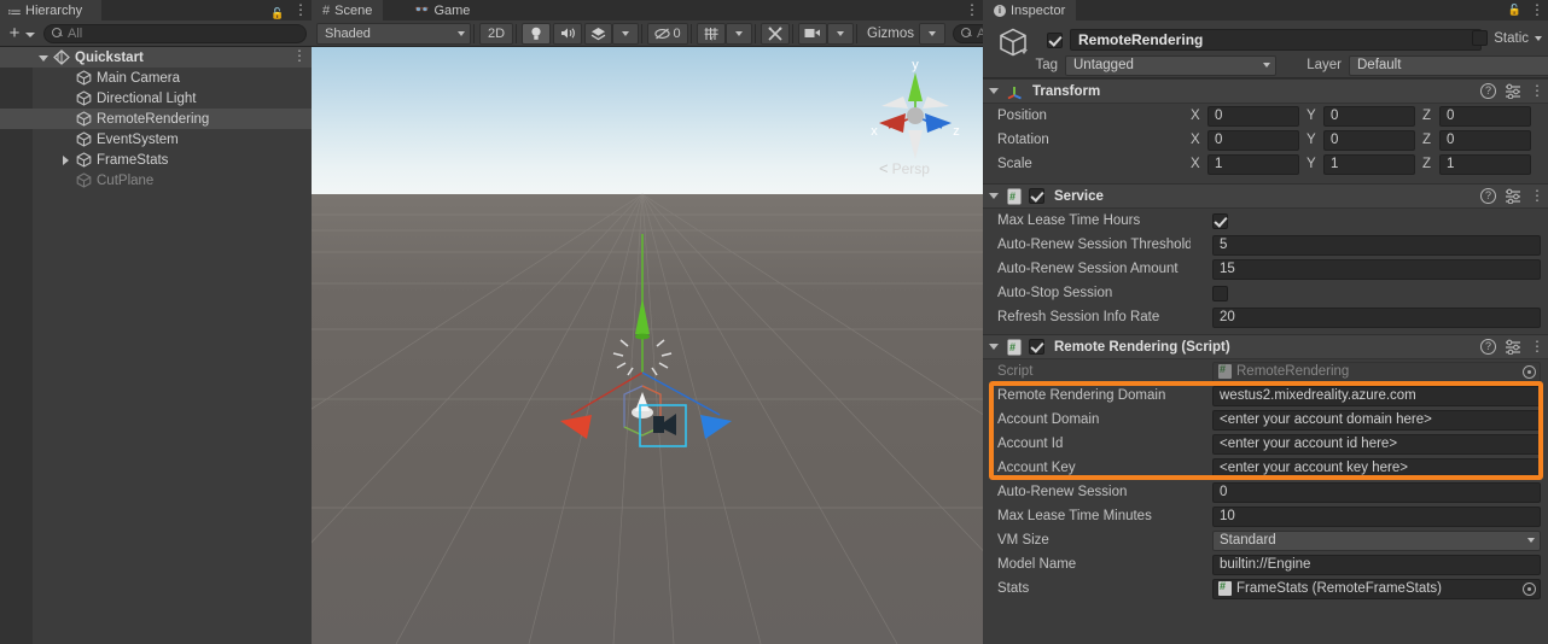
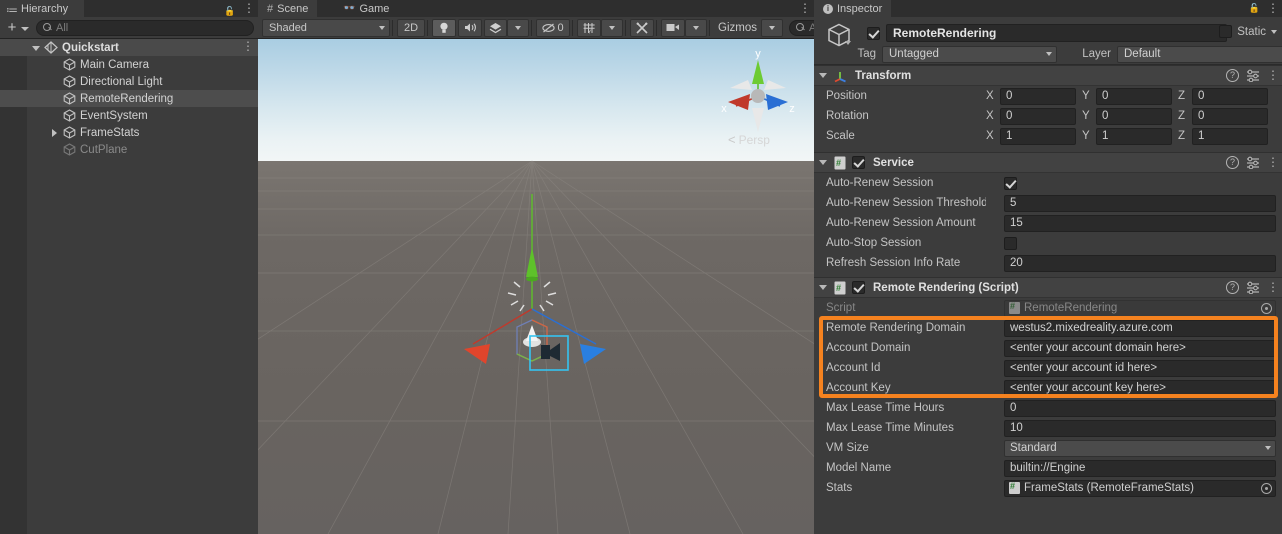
  Hierarchy
  ⋮
  +
  All
  Quickstart
  ⋮
  Main Camera
  Directional Light
  RemoteRendering
  EventSystem
  FrameStats
  CutPlane
  #
  Scene
  👓
  Game
  ⋮
  Shaded
  2D
  0
  Gizmos
  y
  x
  z
  <
  Persp
  i
  Inspector
  🔓
  ⋮
  RemoteRendering
  Static
  Tag
  Untagged
  Layer
  Default
  Transform
  ?
  ⋮
  Position
  X
  0
  Y
  0
  Z
  0
  Rotation
  X
  0
  Y
  0
  Z
  0
  Scale
  X
  1
  Y
  1
  Z
  1
  #
  Service
  ?
  ⋮
- Max Lease Time Hours
+ Auto-Renew Session
  Auto-Renew Session Threshold
  5
  Auto-Renew Session Amount
  15
  Auto-Stop Session
  Refresh Session Info Rate
  20
  #
  Remote Rendering (Script)
  ?
  ⋮
  Script
  RemoteRendering
  Remote Rendering Domain
  westus2.mixedreality.azure.com
  Account Domain
  <enter your account domain here>
  Account Id
  <enter your account id here>
  Account Key
  <enter your account key here>
- Auto-Renew Session
+ Max Lease Time Hours
  0
  Max Lease Time Minutes
  10
  VM Size
  Standard
  Model Name
  builtin://Engine
  Stats
  FrameStats (RemoteFrameStats)
